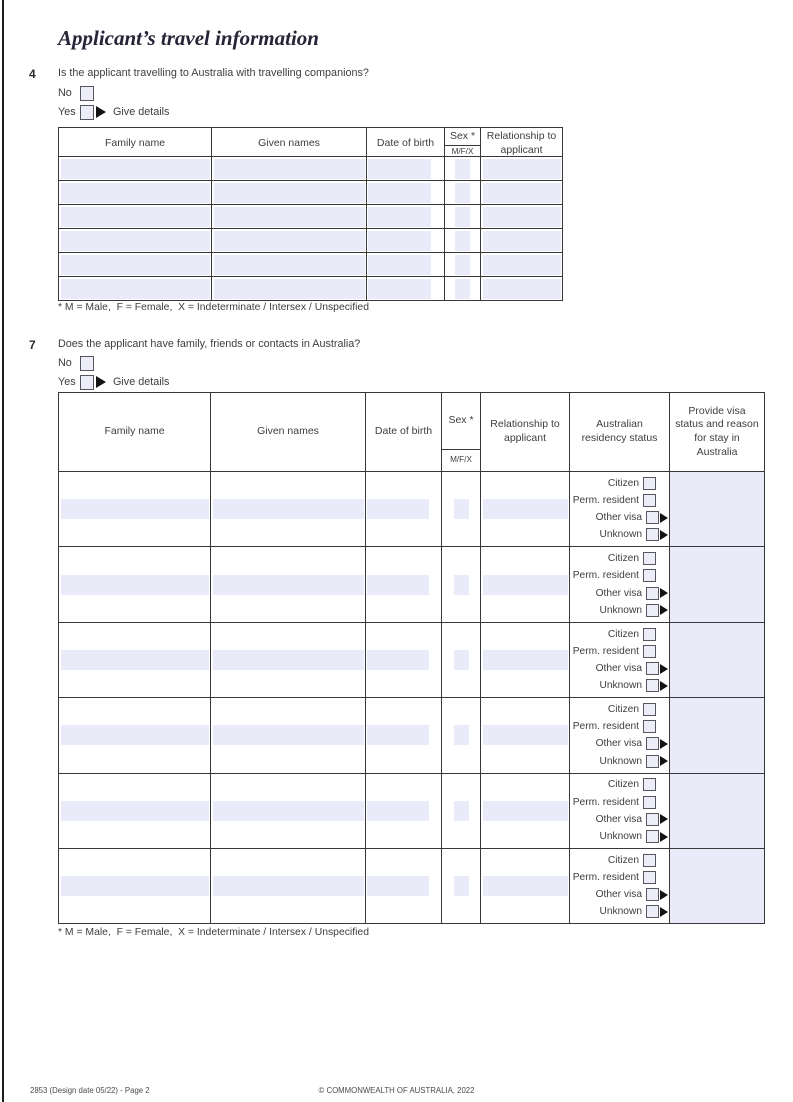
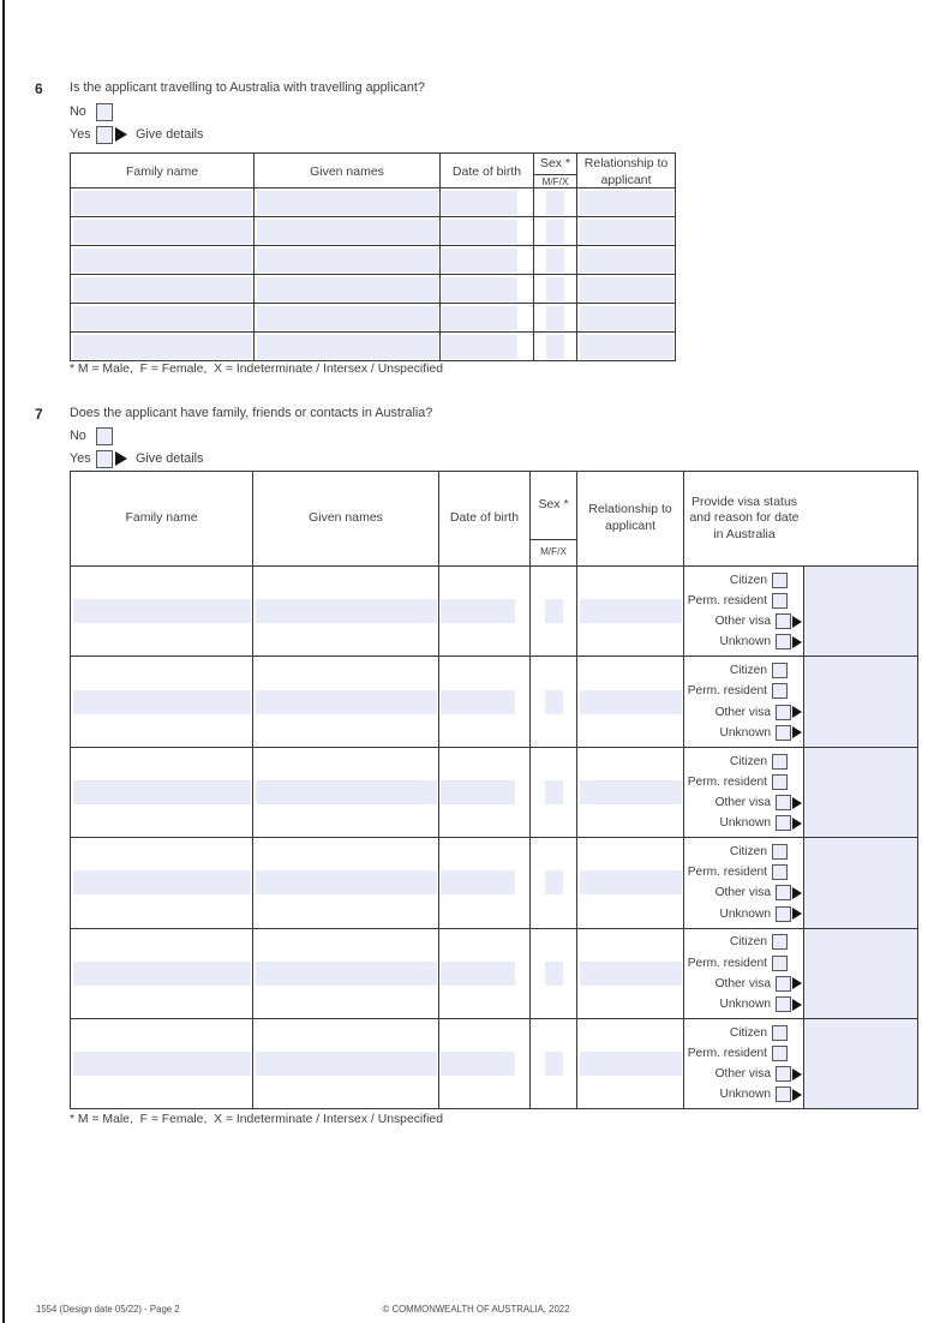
- Applicant’s travel information
- 4
+ 6
- Is the applicant travelling to Australia with travelling companions?
+ Is the applicant travelling to Australia with travelling applicant?
  No
  Yes
  Give details
  Family name
  Given names
  Date of birth
  Sex *
  M/F/X
  Relationship to applicant
  * M = Male, F = Female, X = Indeterminate / Intersex / Unspecified
  7
  Does the applicant have family, friends or contacts in Australia?
  No
  Yes
  Give details
  Family name
  Given names
  Date of birth
  Sex *
  M/F/X
  Relationship to applicant
- Australian residency status
- Provide visa status and reason for stay in Australia
+ Provide visa status and reason for date in Australia
  Citizen
  Perm. resident
  Other visa
  Unknown
  Citizen
  Perm. resident
  Other visa
  Unknown
  Citizen
  Perm. resident
  Other visa
  Unknown
  Citizen
  Perm. resident
  Other visa
  Unknown
  Citizen
  Perm. resident
  Other visa
  Unknown
  Citizen
  Perm. resident
  Other visa
  Unknown
  * M = Male, F = Female, X = Indeterminate / Intersex / Unspecified
- 2853 (Design date 05/22) - Page 2
+ 1554 (Design date 05/22) - Page 2
  © COMMONWEALTH OF AUSTRALIA, 2022
